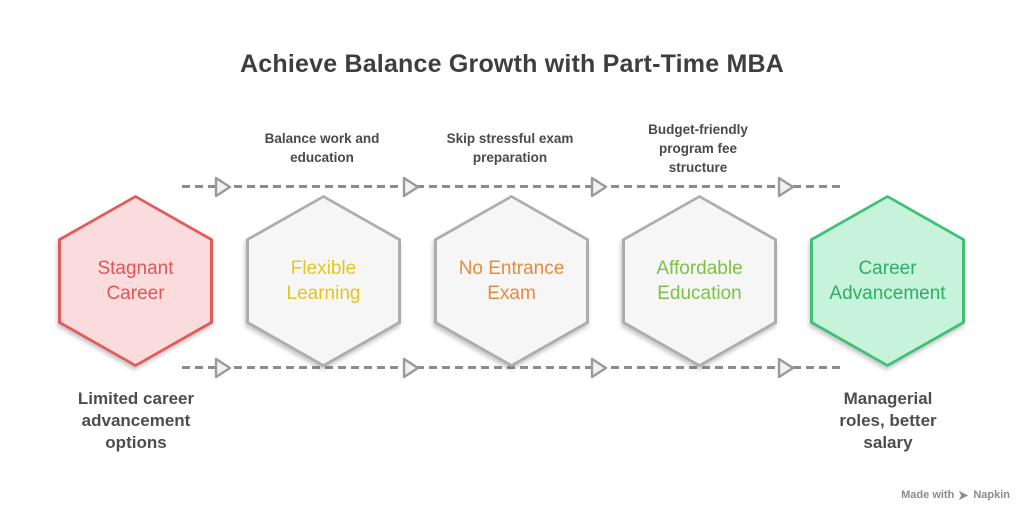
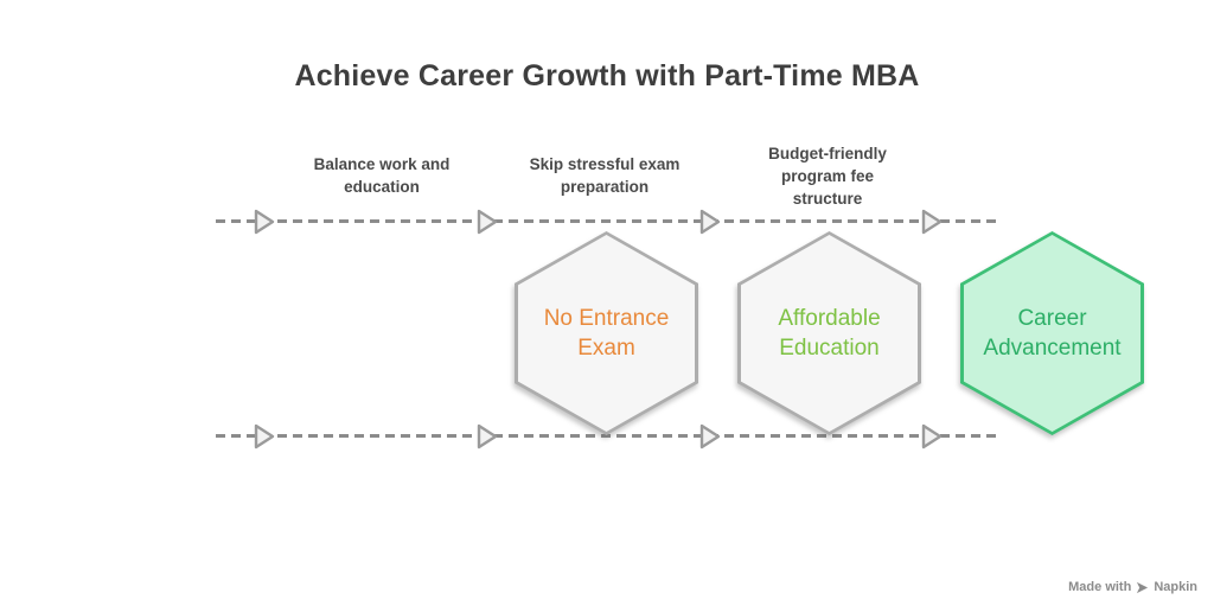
- Achieve Balance Growth with Part-Time MBA
+ Achieve Career Growth with Part-Time MBA
  Balance work and education
  Skip stressful exam preparation
  Budget-friendly program fee structure
- Stagnant Career
- Flexible Learning
  No Entrance Exam
  Affordable Education
  Career Advancement
- Limited career advancement options
- Managerial roles, better salary
  Made with
  Napkin
